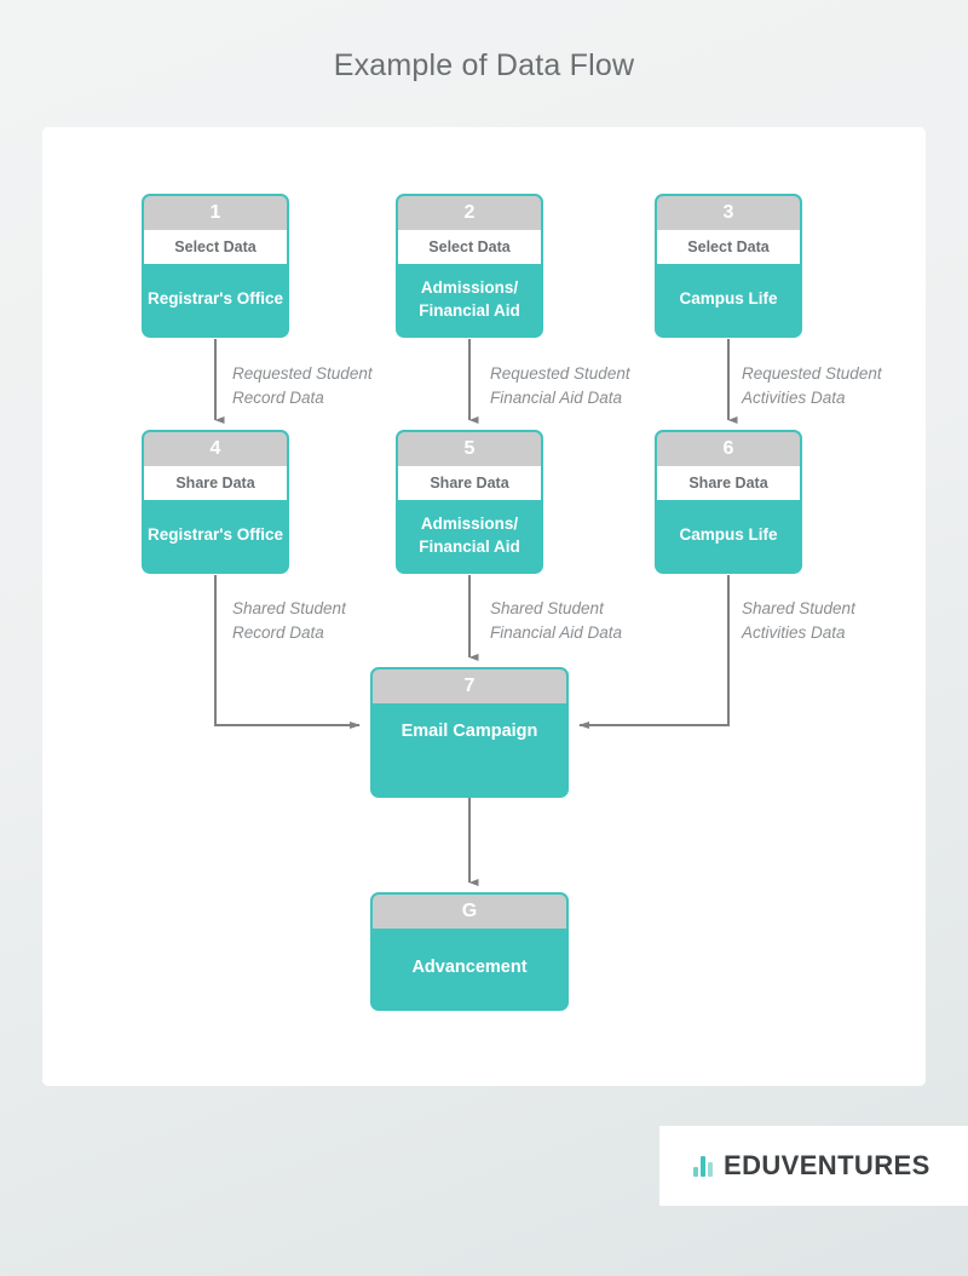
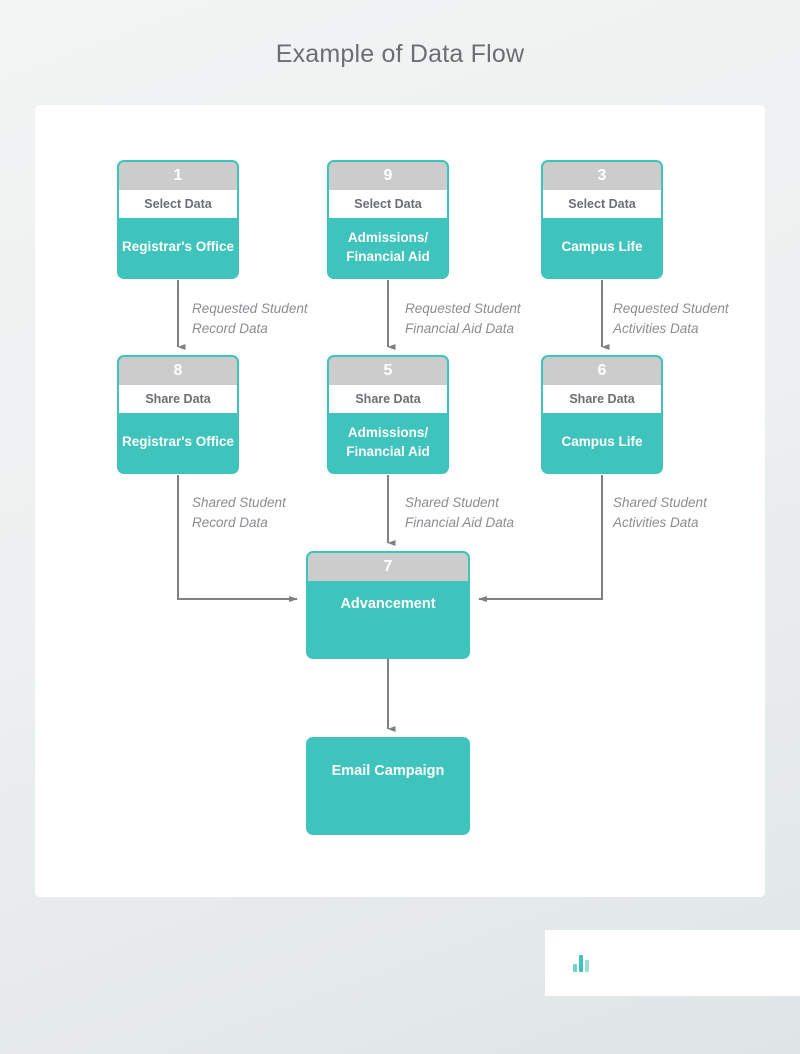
  Example of Data Flow
  1
  Select Data
  Registrar's Office
- 2
+ 9
  Select Data
  Admissions/ Financial Aid
  3
  Select Data
  Campus Life
  Requested Student
  Record Data
  Requested Student
  Financial Aid Data
  Requested Student
  Activities Data
- 4
+ 8
  Share Data
  Registrar's Office
  5
  Share Data
  Admissions/ Financial Aid
  6
  Share Data
  Campus Life
  Shared Student
  Record Data
  Shared Student
  Financial Aid Data
  Shared Student
  Activities Data
  7
- Email Campaign
+ Advancement
- G
- Advancement
+ Email Campaign
- EDUVENTURES
